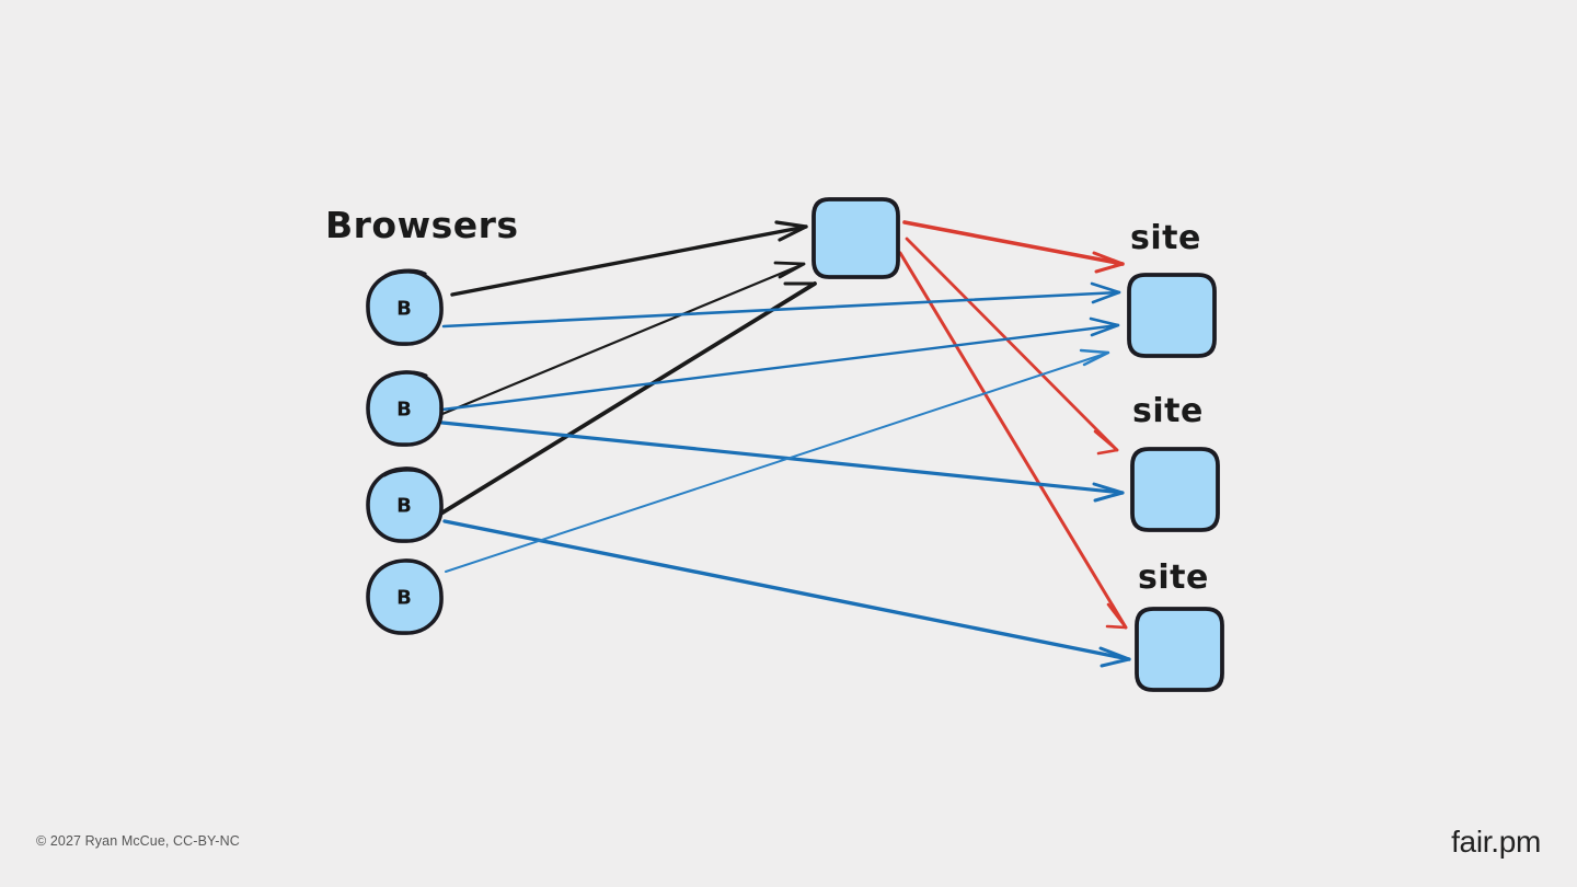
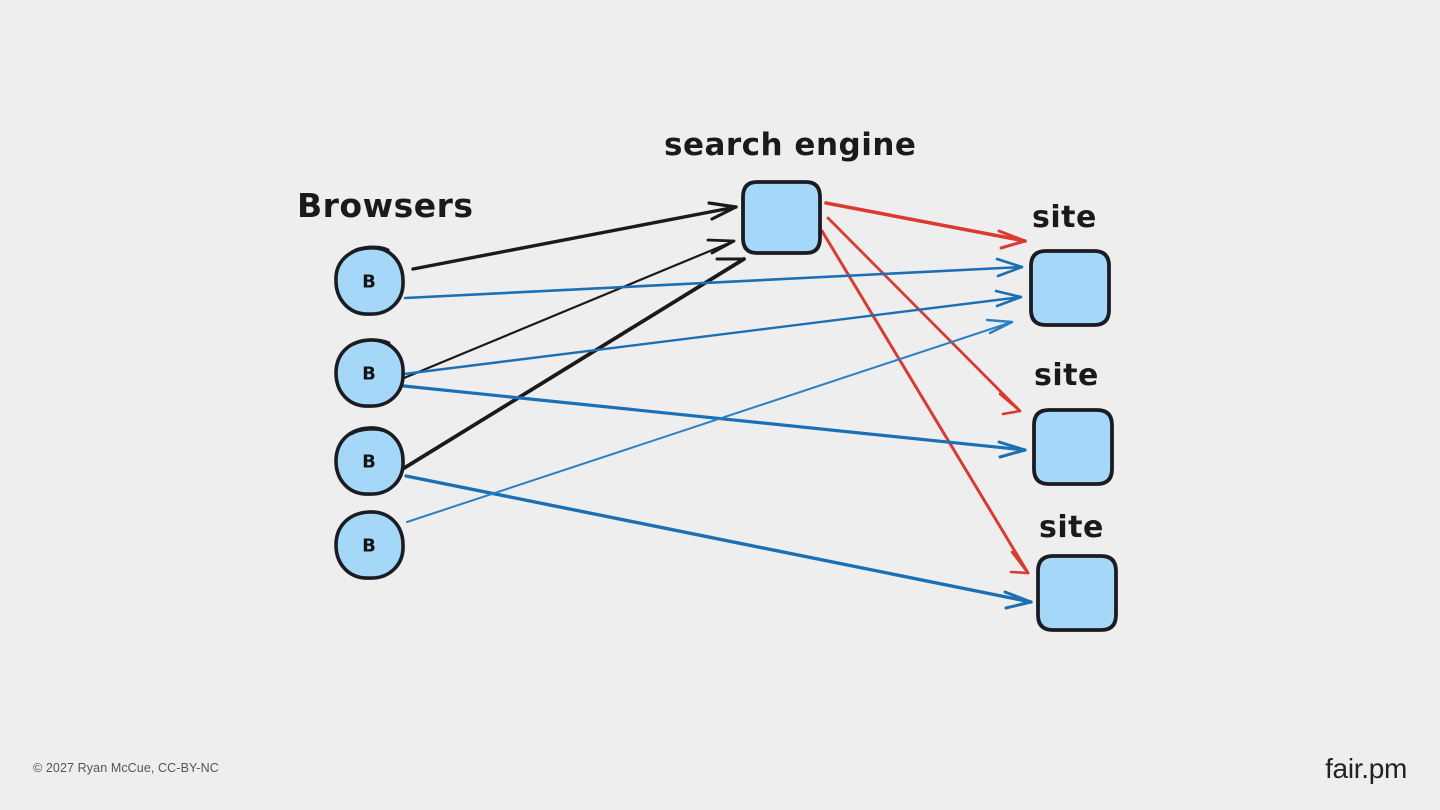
  Browsers
+ search engine
  site
  site
  site
  B
  B
  B
  B
  © 2027 Ryan McCue, CC-BY-NC
  fair.pm
